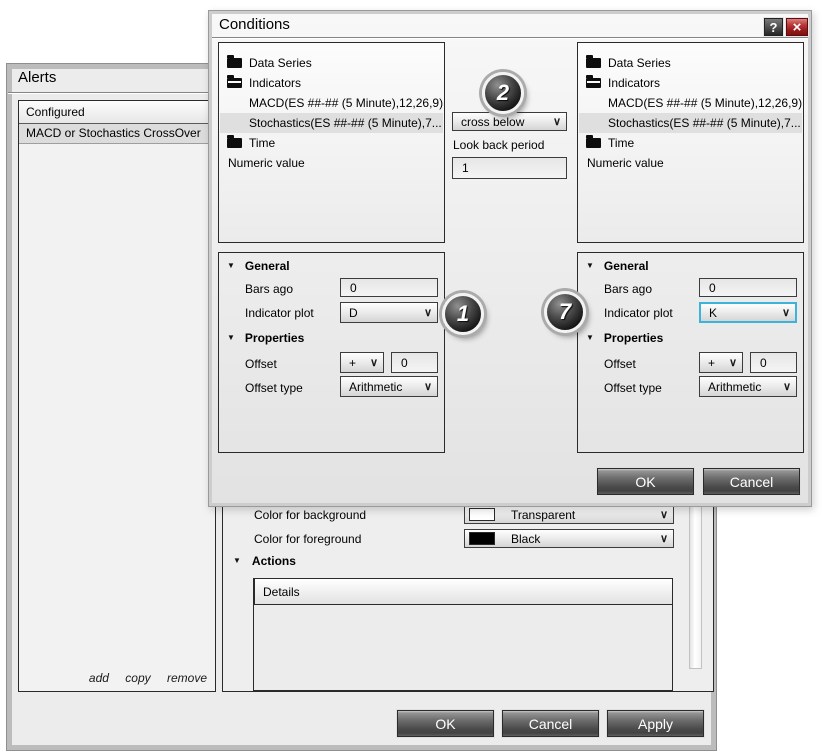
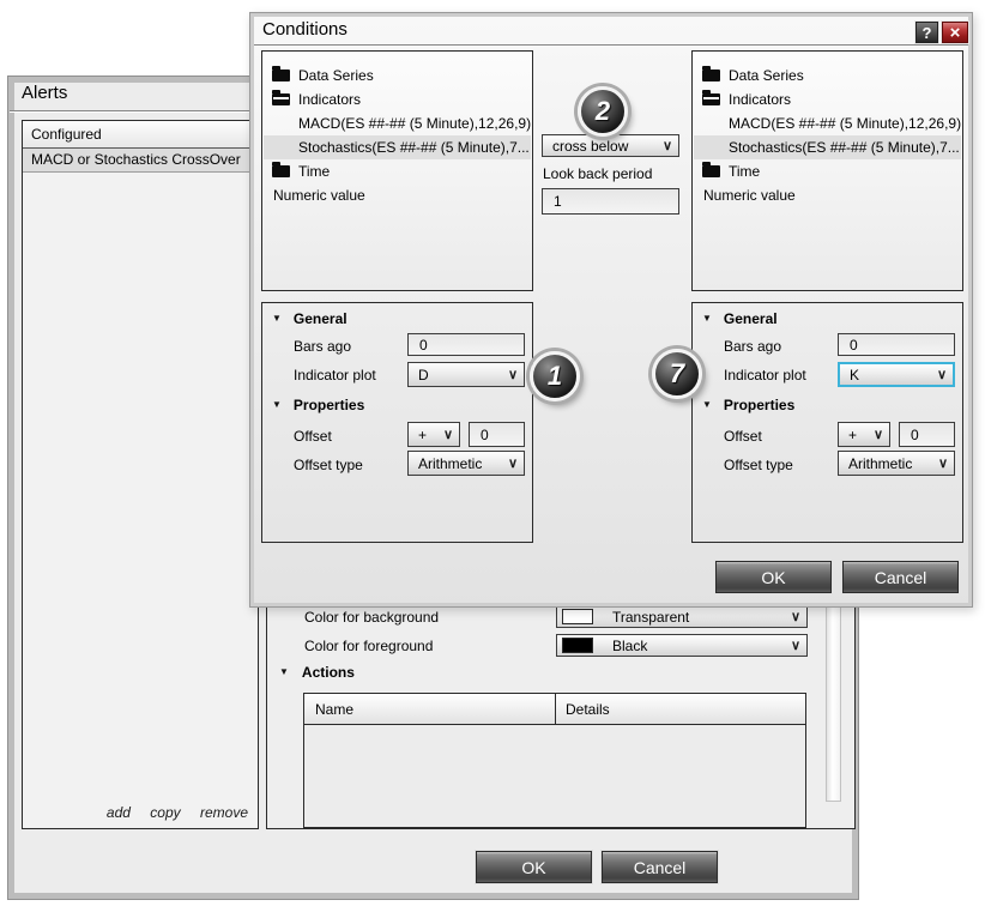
  Alerts
  Configured
  MACD or Stochastics CrossOver
  add copy remove
  Color for background
  Transparent
  ∨
  Color for foreground
  Black
  ∨
  ▼
  Actions
+ Name
  Details
  OK
  Cancel
- Apply
  Conditions
  ?
  ×
  Data Series
  Indicators
  MACD(ES ##-## (5 Minute),12,26,9)
  Stochastics(ES ##-## (5 Minute),7...
  Time
  Numeric value
  cross below
  ∨
  Look back period
  1
  Data Series
  Indicators
  MACD(ES ##-## (5 Minute),12,26,9)
  Stochastics(ES ##-## (5 Minute),7...
  Time
  Numeric value
  ▼
  General
  Bars ago
  0
  Indicator plot
  D
  ∨
  ▼
  Properties
  Offset
  +
  ∨
  0
  Offset type
  Arithmetic
  ∨
  ▼
  General
  Bars ago
  0
  Indicator plot
  K
  ∨
  ▼
  Properties
  Offset
  +
  ∨
  0
  Offset type
  Arithmetic
  ∨
  OK
  Cancel
  1
  2
  7
